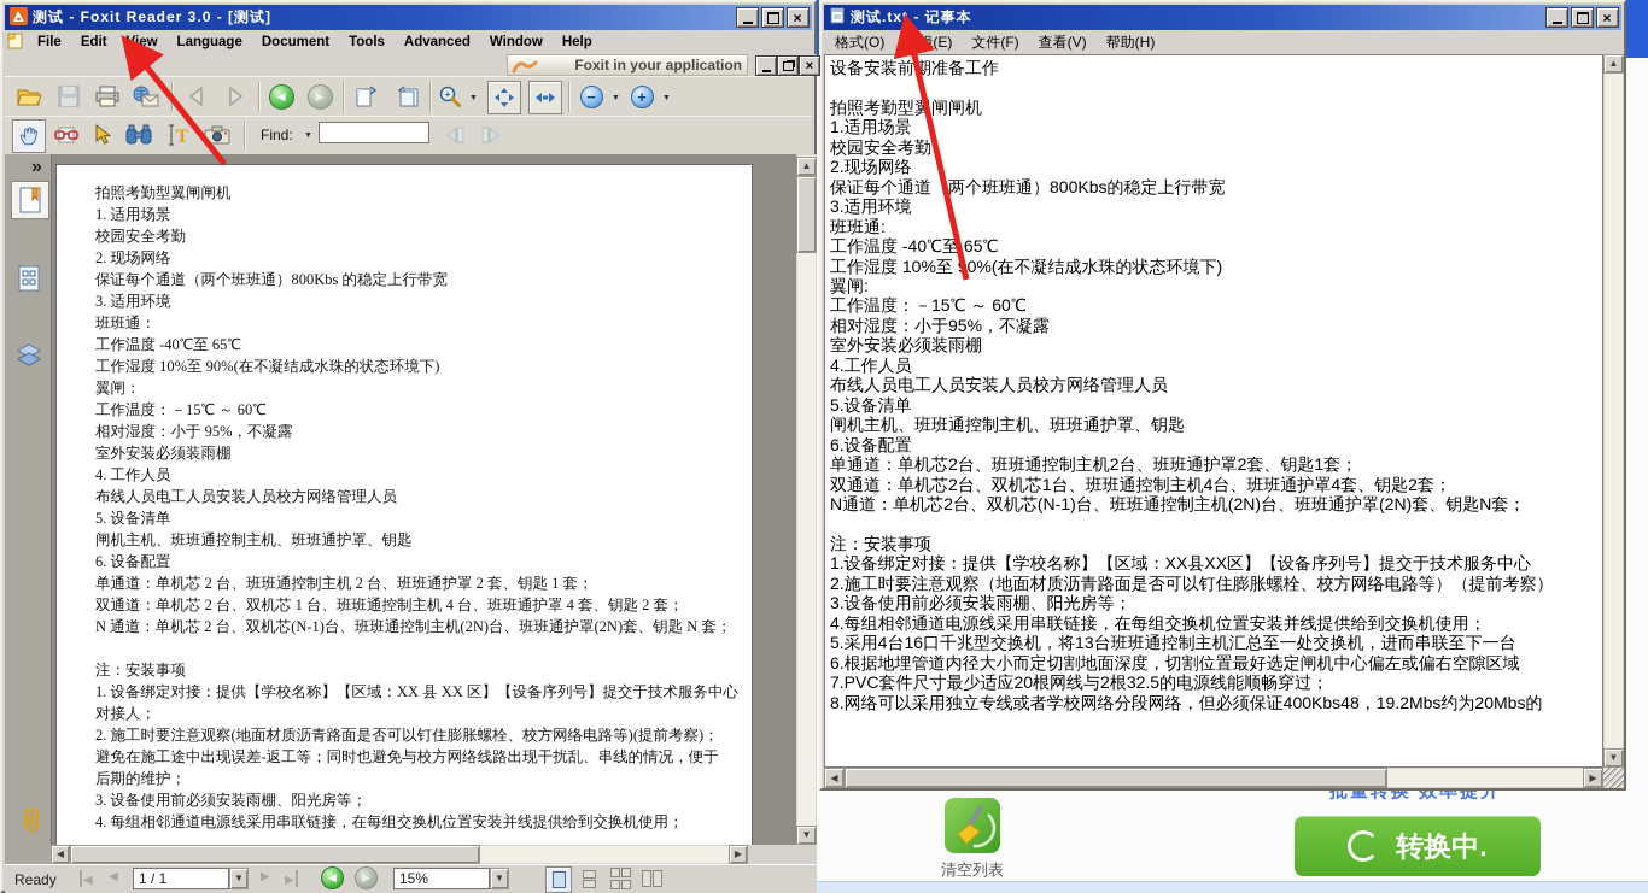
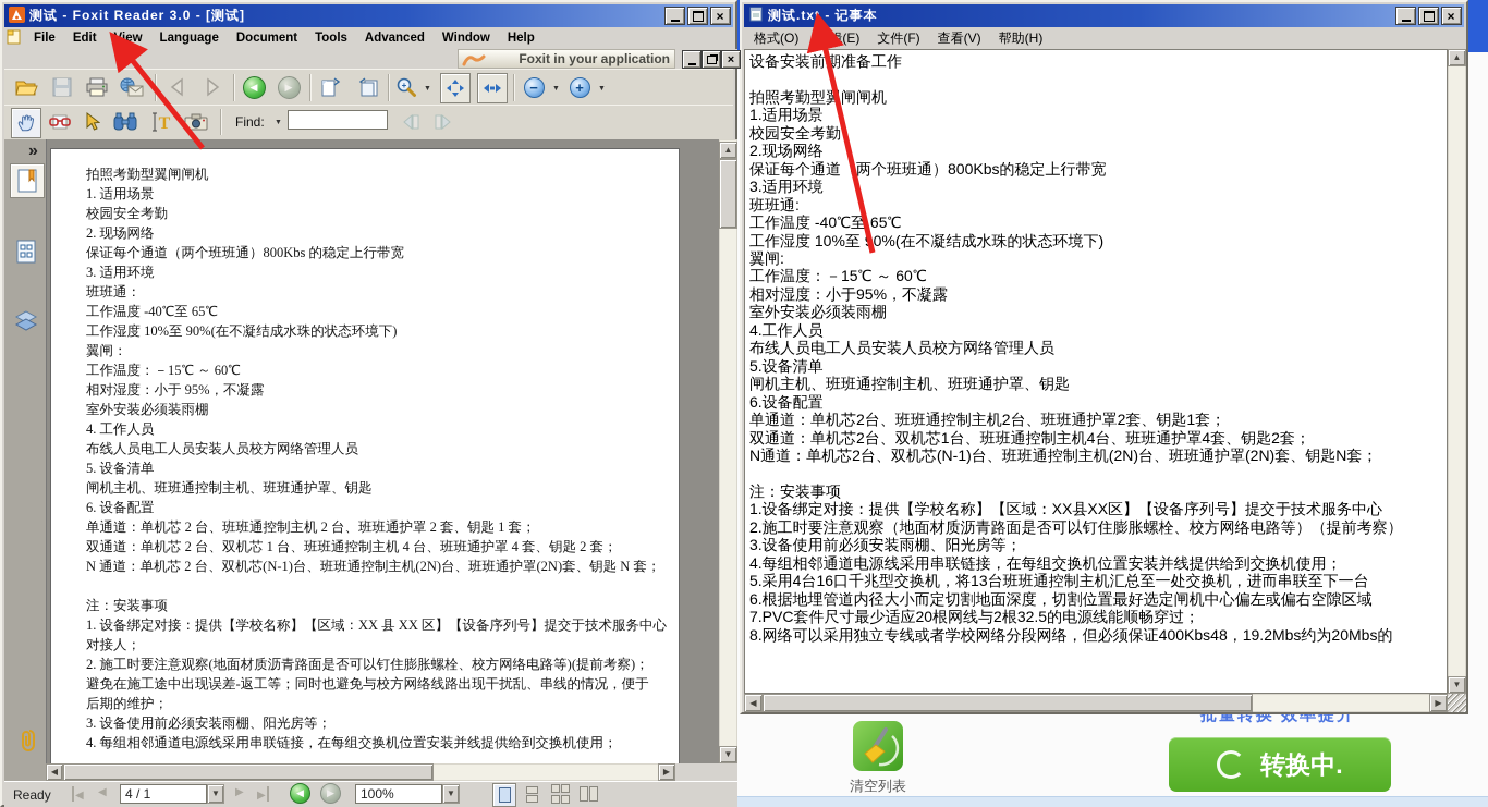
  批量转换 效率提升
  清空列表
  转换中.
  测试.txt - 记事本
  ×
  格式(O)
  辑(E)
  文件(F)
  查看(V)
  帮助(H)
  设备安装前期准备工作
  拍照考勤型翼闸闸机
  1.适用场景
  校园安全考勤
  2.现场网络
  保证每个通道（两个班班通）800Kbs的稳定上行带宽
  3.适用环境
  班班通:
  工作温度 -40℃至 65℃
  工作湿度 10%至0%(在不凝结成水珠的状态环境下)
  翼闸:
  工作温度：－15℃ ～ 60℃
  相对湿度：小于95%，不凝露
  室外安装必须装雨棚
  4.工作人员
  布线人员电工人员安装人员校方网络管理人员
  5.设备清单
  闸机主机、班班通控制主机、班班通护罩、钥匙
  6.设备配置
  单通道：单机芯2台、班班通控制主机2台、班班通护罩2套、钥匙1套；
  双通道：单机芯2台、双机芯1台、班班通控制主机4台、班班通护罩4套、钥匙2套；
  N通道：单机芯2台、双机芯(N-1)台、班班通控制主机(2N)台、班班通护罩(2N)套、钥匙N套；
  注：安装事项
  1.设备绑定对接：提供【学校名称】【区域：XX县XX区】【设备序列号】提交于技术服务中心
  2.施工时要注意观察（地面材质沥青路面是否可以钉住膨胀螺栓、校方网络电路等）（提前考察）
  3.设备使用前必须安装雨棚、阳光房等；
  4.每组相邻通道电源线采用串联链接，在每组交换机位置安装并线提供给到交换机使用；
  5.采用4台16口千兆型交换机，将13台班班通控制主机汇总至一处交换机，进而串联至下一台
  6.根据地埋管道内径大小而定切割地面深度，切割位置最好选定闸机中心偏左或偏右空隙区域
  7.PVC套件尺寸最少适应20根网线与2根32.5的电源线能顺畅穿过；
  8.网络可以采用独立专线或者学校网络分段网络，但必须保证400Kbs48，19.2Mbs约为20Mbs的
  测试 - Foxit Reader 3.0 - [测试]
  ×
  File
  Edit
  iew
  Language
  Document
  Tools
  Advanced
  Window
  Help
  Foxit in your application
  ×
  +
  −
  +
  T
  Find:
  »
  拍照考勤型翼闸闸机
  1. 适用场景
  校园安全考勤
  2. 现场网络
  保证每个通道（两个班班通）800Kbs 的稳定上行带宽
  3. 适用环境
  班班通：
  工作温度 -40℃至 65℃
  工作湿度 10%至 90%(在不凝结成水珠的状态环境下)
  翼闸：
  工作温度：－15℃ ～ 60℃
  相对湿度：小于 95%，不凝露
  室外安装必须装雨棚
  4. 工作人员
  布线人员电工人员安装人员校方网络管理人员
  5. 设备清单
  闸机主机、班班通控制主机、班班通护罩、钥匙
  6. 设备配置
  单通道：单机芯 2 台、班班通控制主机 2 台、班班通护罩 2 套、钥匙 1 套；
  双通道：单机芯 2 台、双机芯 1 台、班班通控制主机 4 台、班班通护罩 4 套、钥匙 2 套；
  N 通道：单机芯 2 台、双机芯(N-1)台、班班通控制主机(2N)台、班班通护罩(2N)套、钥匙 N 套；
  注：安装事项
  1. 设备绑定对接：提供【学校名称】【区域：XX 县 XX 区】【设备序列号】提交于技术服务中心
  对接人；
  2. 施工时要注意观察(地面材质沥青路面是否可以钉住膨胀螺栓、校方网络电路等)(提前考察)；
  避免在施工途中出现误差-返工等；同时也避免与校方网络线路出现干扰乱、串线的情况，便于
  后期的维护；
  3. 设备使用前必须安装雨棚、阳光房等；
  4. 每组相邻通道电源线采用串联链接，在每组交换机位置安装并线提供给到交换机使用；
  Ready
- 1 / 1
+ 4 / 1
- 15%
+ 100%
